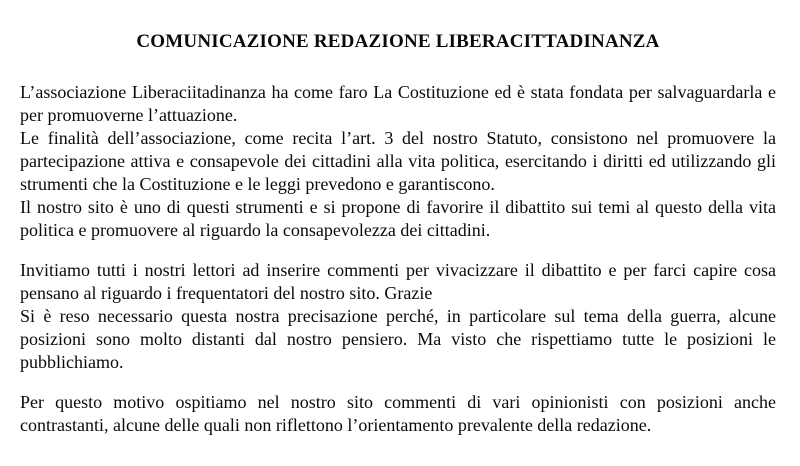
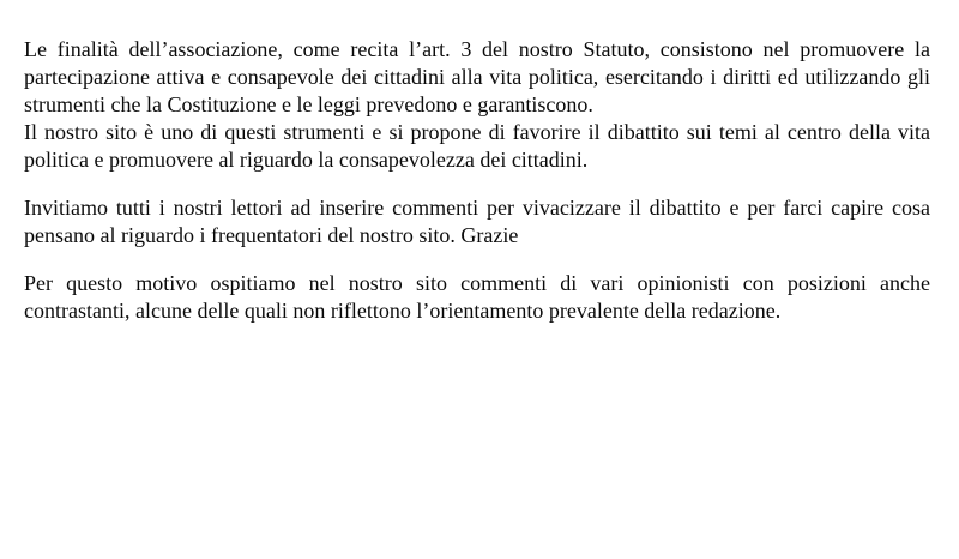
- COMUNICAZIONE REDAZIONE LIBERACITTADINANZA
- L’associazione Liberaciitadinanza ha come faro La Costituzione ed è stata fondata per salvaguardarla e per promuoverne l’attuazione.
  Le finalità dell’associazione, come recita l’art. 3 del nostro Statuto, consistono nel promuovere la partecipazione attiva e consapevole dei cittadini alla vita politica, esercitando i diritti ed utilizzando gli strumenti che la Costituzione e le leggi prevedono e garantiscono.
- Il nostro sito è uno di questi strumenti e si propone di favorire il dibattito sui temi al questo della vita politica e promuovere al riguardo la consapevolezza dei cittadini.
+ Il nostro sito è uno di questi strumenti e si propone di favorire il dibattito sui temi al centro della vita politica e promuovere al riguardo la consapevolezza dei cittadini.
  Invitiamo tutti i nostri lettori ad inserire commenti per vivacizzare il dibattito e per farci capire cosa pensano al riguardo i frequentatori del nostro sito. Grazie
- Si è reso necessario questa nostra precisazione perché, in particolare sul tema della guerra, alcune posizioni sono molto distanti dal nostro pensiero. Ma visto che rispettiamo tutte le posizioni le pubblichiamo.
  Per questo motivo ospitiamo nel nostro sito commenti di vari opinionisti con posizioni anche contrastanti, alcune delle quali non riflettono l’orientamento prevalente della redazione.
